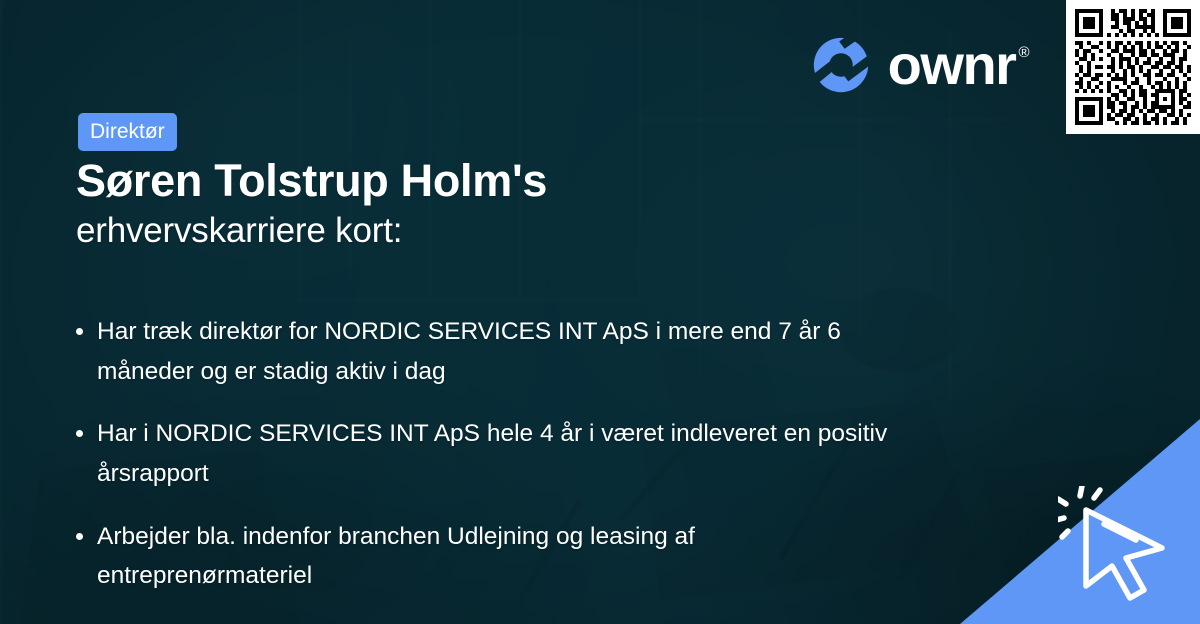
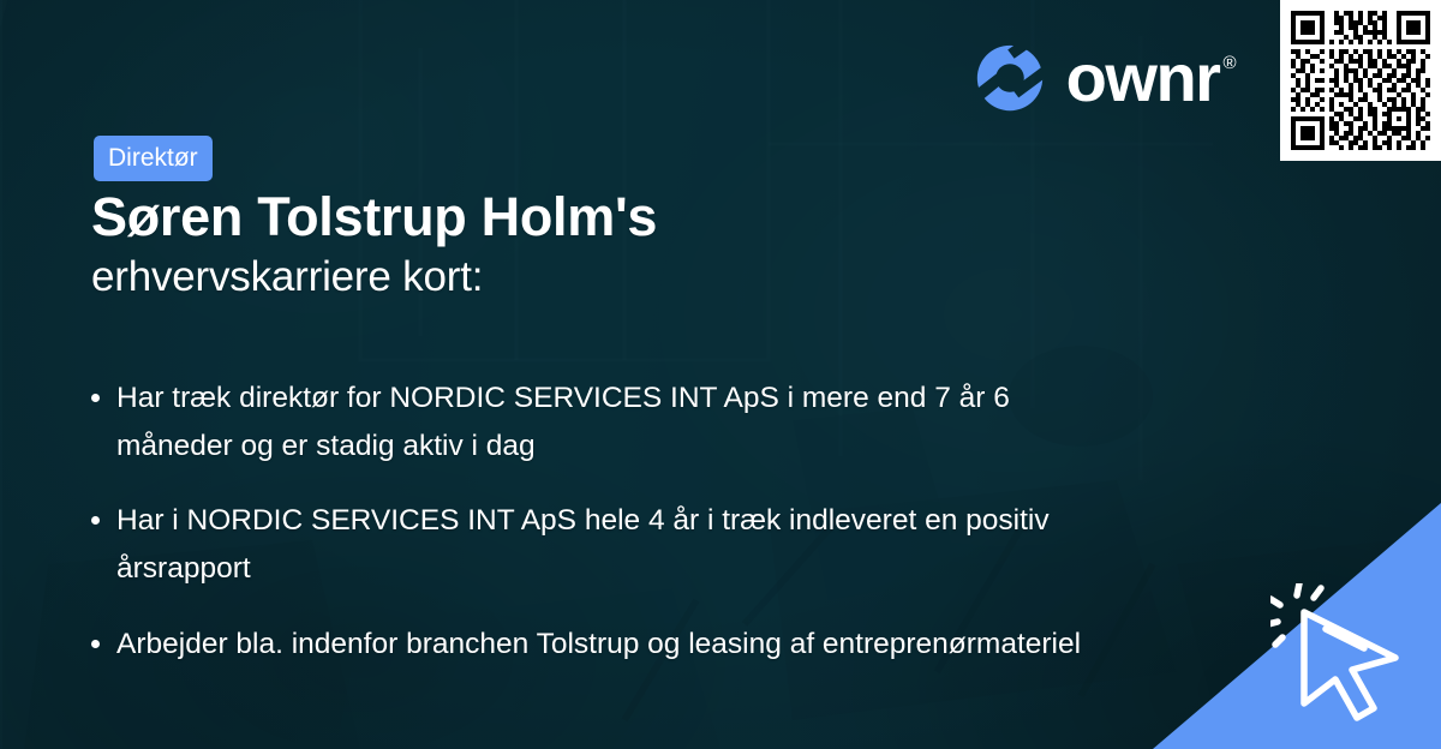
  ownr
  ®
  Direktør
  Søren Tolstrup Holm's
  erhvervskarriere kort:
  Har træk direktør for NORDIC SERVICES INT ApS i mere end 7 år 6 måneder og er stadig aktiv i dag
- Har i NORDIC SERVICES INT ApS hele 4 år i været indleveret en positiv årsrapport
+ Har i NORDIC SERVICES INT ApS hele 4 år i træk indleveret en positiv årsrapport
- Arbejder bla. indenfor branchen Udlejning og leasing af entreprenørmateriel
+ Arbejder bla. indenfor branchen Tolstrup og leasing af entreprenørmateriel
